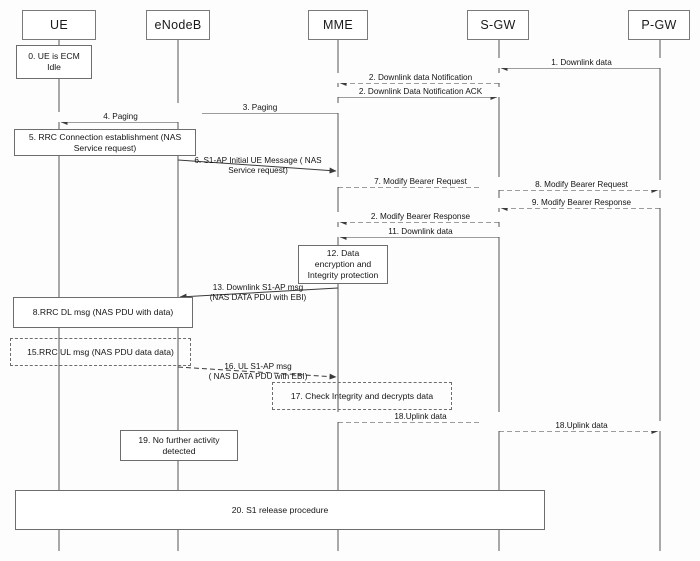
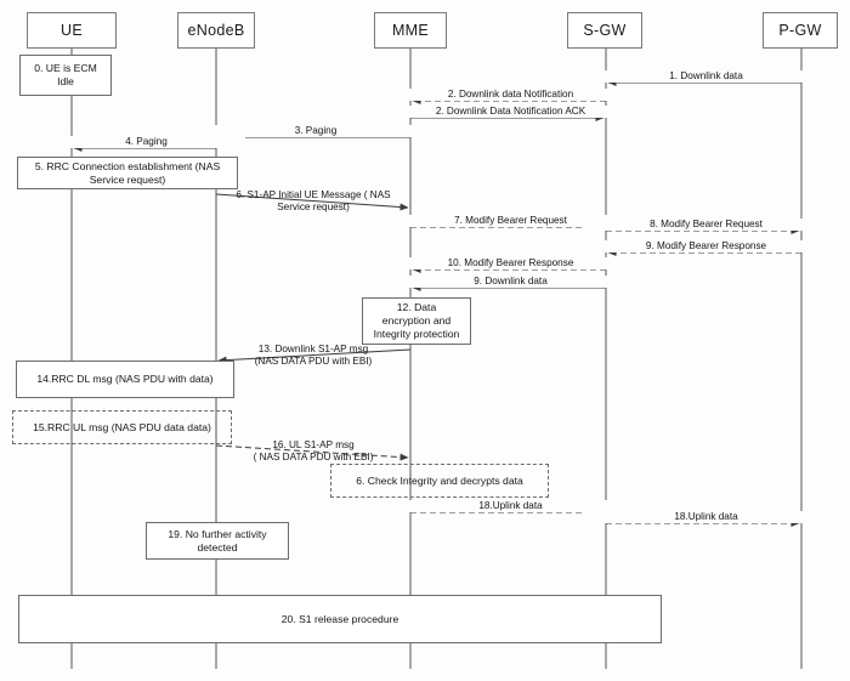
  UE
  eNodeB
  MME
  S-GW
  P-GW
  0. UE is ECM
  Idle
  5. RRC Connection establishment (NAS
  Service request)
  12. Data
  encryption and
  Integrity protection
- 8.RRC DL msg (NAS PDU with data)
+ 14.RRC DL msg (NAS PDU with data)
  15.RRC UL msg (NAS PDU data data)
- 17. Check Integrity and decrypts data
+ 6. Check Integrity and decrypts data
  19. No further activity
  detected
  20. S1 release procedure
  1. Downlink data
  2. Downlink data Notification
  2. Downlink Data Notification ACK
  3. Paging
  4. Paging
  6. S1-AP Initial UE Message ( NAS
  Service request)
  7. Modify Bearer Request
  8. Modify Bearer Request
  9. Modify Bearer Response
- 2. Modify Bearer Response
+ 10. Modify Bearer Response
- 11. Downlink data
+ 9. Downlink data
  13. Downlink S1-AP msg
  (NAS DATA PDU with EBI)
  16. UL S1-AP msg
  ( NAS DATA PDU with EBI)
  18.Uplink data
  18.Uplink data
